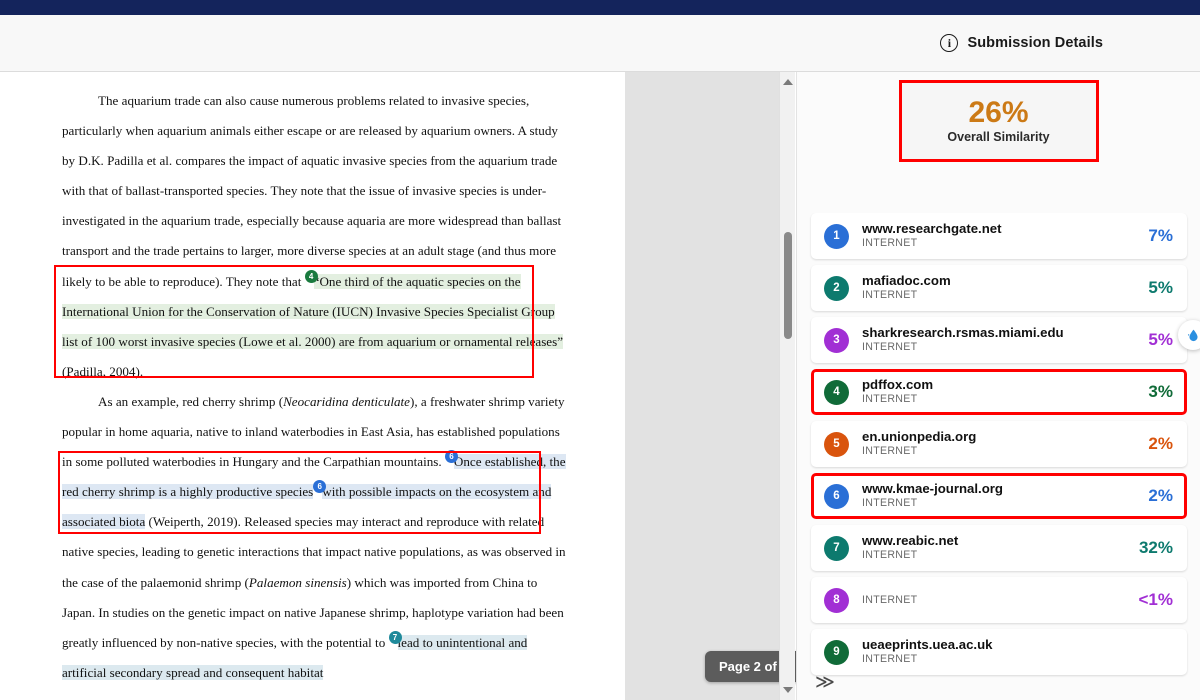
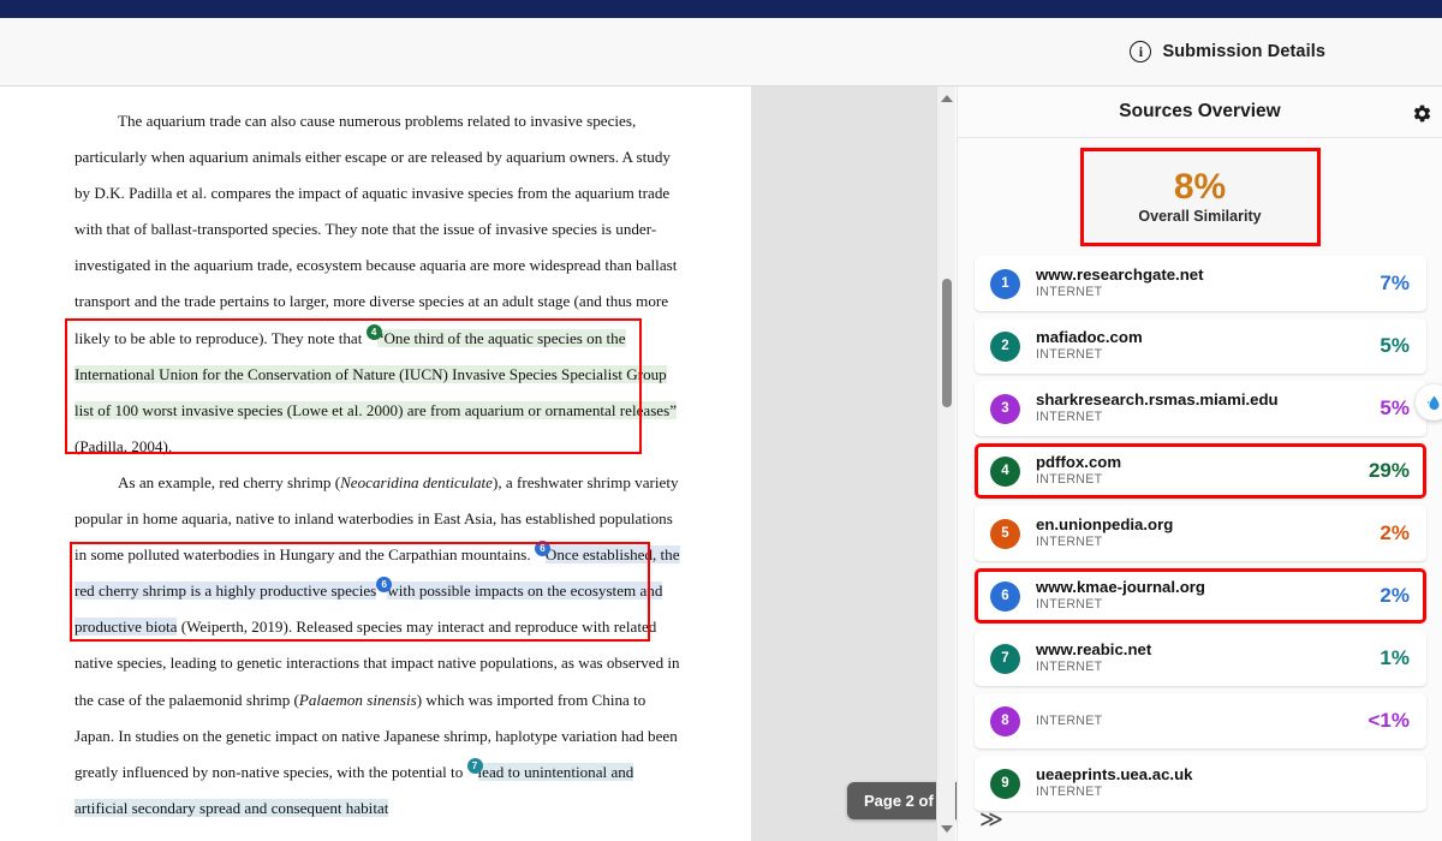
  i
  Submission Details
- The aquarium trade can also cause numerous problems related to invasive species, particularly when aquarium animals either escape or are released by aquarium owners. A study by D.K. Padilla et al. compares the impact of aquatic invasive species from the aquarium trade with that of ballast-transported species. They note that the issue of invasive species is under-investigated in the aquarium trade, especially because aquaria are more widespread than ballast transport and the trade pertains to larger, more diverse species at an adult stage (and thus more likely to be able to reproduce). They note that 4“One third of the aquatic species on the International Union for the Conservation of Nature (IUCN) Invasive Species Specialist Group list of 100 worst invasive species (Lowe et al. 2000) are from aquarium or ornamental releases” (Padilla, 2004).
+ The aquarium trade can also cause numerous problems related to invasive species, particularly when aquarium animals either escape or are released by aquarium owners. A study by D.K. Padilla et al. compares the impact of aquatic invasive species from the aquarium trade with that of ballast-transported species. They note that the issue of invasive species is under-investigated in the aquarium trade, ecosystem because aquaria are more widespread than ballast transport and the trade pertains to larger, more diverse species at an adult stage (and thus more likely to be able to reproduce). They note that 4“One third of the aquatic species on the International Union for the Conservation of Nature (IUCN) Invasive Species Specialist Group list of 100 worst invasive species (Lowe et al. 2000) are from aquarium or ornamental releases” (Padilla, 2004).
- As an example, red cherry shrimp (Neocaridina denticulate), a freshwater shrimp variety popular in home aquaria, native to inland waterbodies in East Asia, has established populations in some polluted waterbodies in Hungary and the Carpathian mountains. 6Once established, the red cherry shrimp is a highly productive species 6with possible impacts on the ecosystem and associated biota (Weiperth, 2019). Released species may interact and reproduce with related native species, leading to genetic interactions that impact native populations, as was observed in the case of the palaemonid shrimp (Palaemon sinensis) which was imported from China to Japan. In studies on the genetic impact on native Japanese shrimp, haplotype variation had been greatly influenced by non-native species, with the potential to 7ead to unintentional and artificial secondary spread and consequent habitat
+ As an example, red cherry shrimp (Neocaridina denticulate), a freshwater shrimp variety popular in home aquaria, native to inland waterbodies in East Asia, has established populations in some polluted waterbodies in Hungary and the Carpathian mountains. 6Once established, the red cherry shrimp is a highly productive species 6with possible impacts on the ecosystem and productive biota (Weiperth, 2019). Released species may interact and reproduce with related native species, leading to genetic interactions that impact native populations, as was observed in the case of the palaemonid shrimp (Palaemon sinensis) which was imported from China to Japan. In studies on the genetic impact on native Japanese shrimp, haplotype variation had been greatly influenced by non-native species, with the potential to 7ead to unintentional and artificial secondary spread and consequent habitat
  Page 2 of
+ Sources Overview
- 26%
+ 8%
  Overall Similarity
  1
  www.researchgate.net
  INTERNET
  7%
  2
  mafiadoc.com
  INTERNET
  5%
  3
  sharkresearch.rsmas.miami.edu
  INTERNET
  5%
  4
  pdffox.com
  INTERNET
- 3%
+ 29%
  5
  en.unionpedia.org
  INTERNET
  2%
  6
  www.kmae-journal.org
  INTERNET
  2%
  7
  www.reabic.net
  INTERNET
- 32%
+ 1%
  8
  INTERNET
  <1%
  9
  ueaeprints.uea.ac.uk
  INTERNET
  ≫
